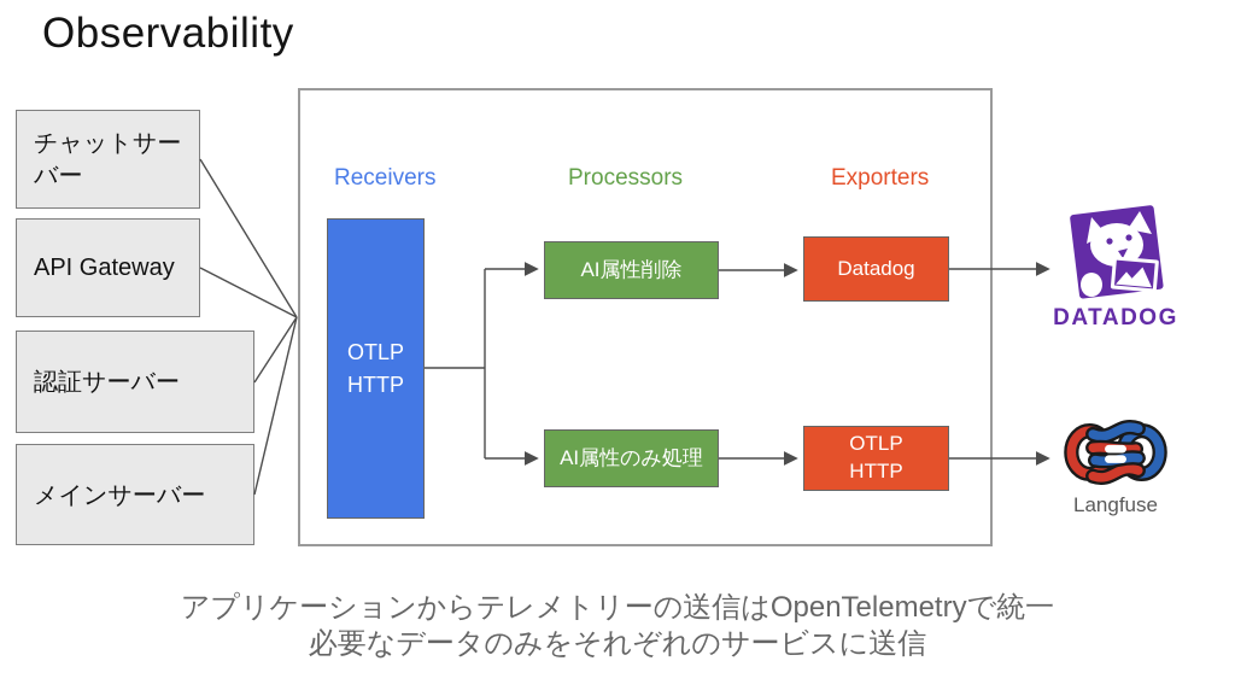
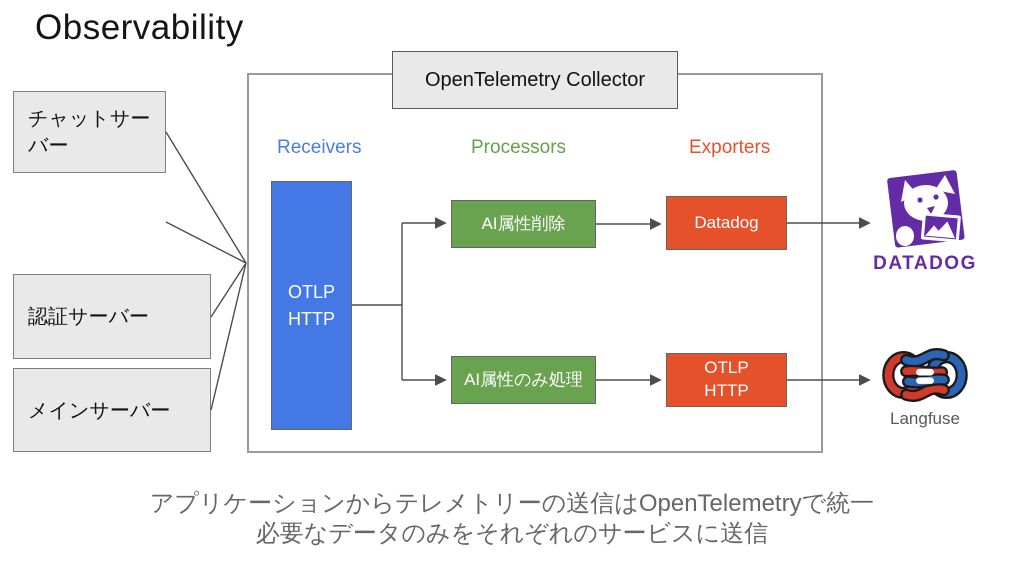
  Observability
  チャットサーバー
- API Gateway
  認証サーバー
  メインサーバー
+ OpenTelemetry Collector
  Receivers
  Processors
  Exporters
  OTLP
  HTTP
  AI属性削除
  AI属性のみ処理
  Datadog
  OTLP
  HTTP
  DATADOG
  Langfuse
  アプリケーションからテレメトリーの送信はOpenTelemetryで統一
  必要なデータのみをそれぞれのサービスに送信
